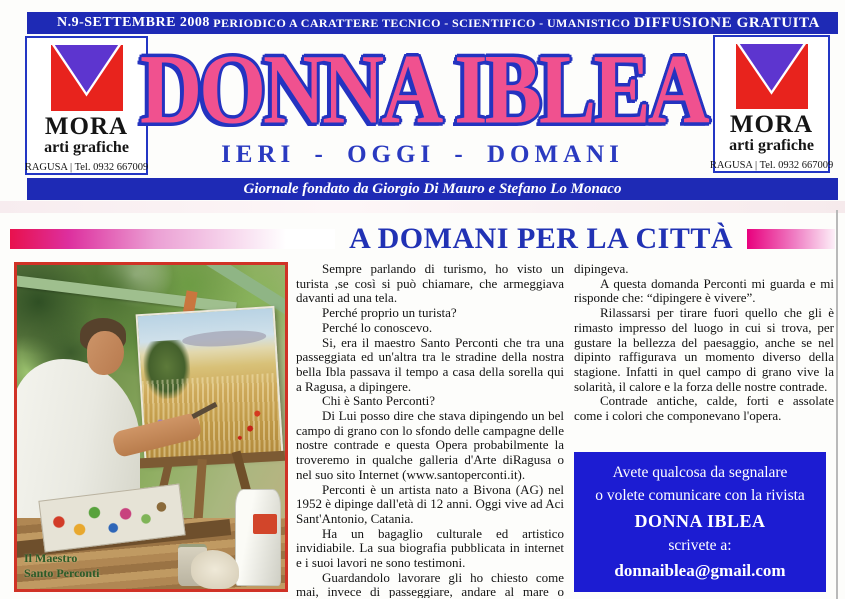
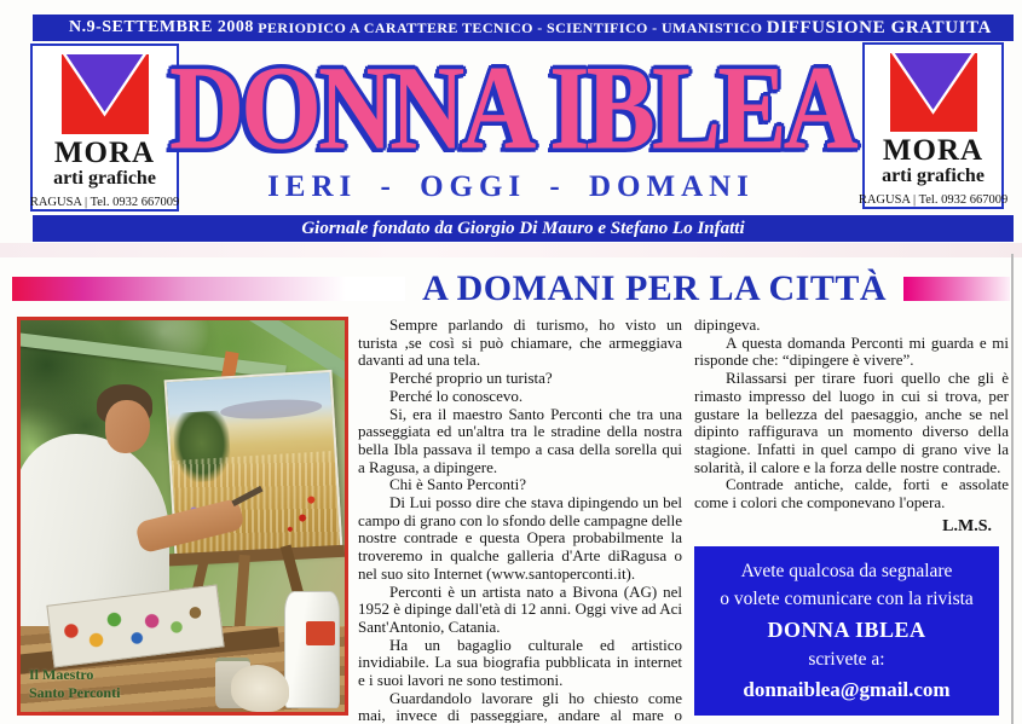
  N.9-SETTEMBRE 2008
  PERIODICO A CARATTERE TECNICO - SCIENTIFICO - UMANISTICO
  DIFFUSIONE GRATUITA
  MORA
  arti grafiche
  RAGUSA | Tel. 0932 667009
  MORA
  arti grafiche
  RAGUSA | Tel. 0932 667009
  DONNA IBLEA
  IERI - OGGI - DOMANI
- Giornale fondato da Giorgio Di Mauro e Stefano Lo Monaco
+ Giornale fondato da Giorgio Di Mauro e Stefano Lo Infatti
  A DOMANI PER LA CITTÀ
  Il Maestro
  Santo Perconti
  Sempre parlando di turismo, ho visto un turista ,se così si può chiamare, che armeggiava davanti ad una tela.
  Perché proprio un turista?
  Perché lo conoscevo.
  Si, era il maestro Santo Perconti che tra una passeggiata ed un'altra tra le stradine della nostra bella Ibla passava il tempo a casa della sorella qui a Ragusa, a dipingere.
  Chi è Santo Perconti?
  Di Lui posso dire che stava dipingendo un bel campo di grano con lo sfondo delle campagne delle nostre contrade e questa Opera probabilmente la troveremo in qualche galleria d'Arte diRagusa o nel suo sito Internet (www.santoperconti.it).
  Perconti è un artista nato a Bivona (AG) nel 1952 è dipinge dall'età di 12 anni. Oggi vive ad Aci Sant'Antonio, Catania.
  Ha un bagaglio culturale ed artistico invidiabile. La sua biografia pubblicata in internet e i suoi lavori ne sono testimoni.
  Guardandolo lavorare gli ho chiesto come mai, invece di passeggiare, andare al mare o
  dipingeva.
  A questa domanda Perconti mi guarda e mi risponde che: “dipingere è vivere”.
  Rilassarsi per tirare fuori quello che gli è rimasto impresso del luogo in cui si trova, per gustare la bellezza del paesaggio, anche se nel dipinto raffigurava un momento diverso della stagione. Infatti in quel campo di grano vive la solarità, il calore e la forza delle nostre contrade.
  Contrade antiche, calde, forti e assolate come i colori che componevano l'opera.
+ L.M.S.
  Avete qualcosa da segnalare
  o volete comunicare con la rivista
  DONNA IBLEA
  scrivete a:
  donnaiblea@gmail.com
